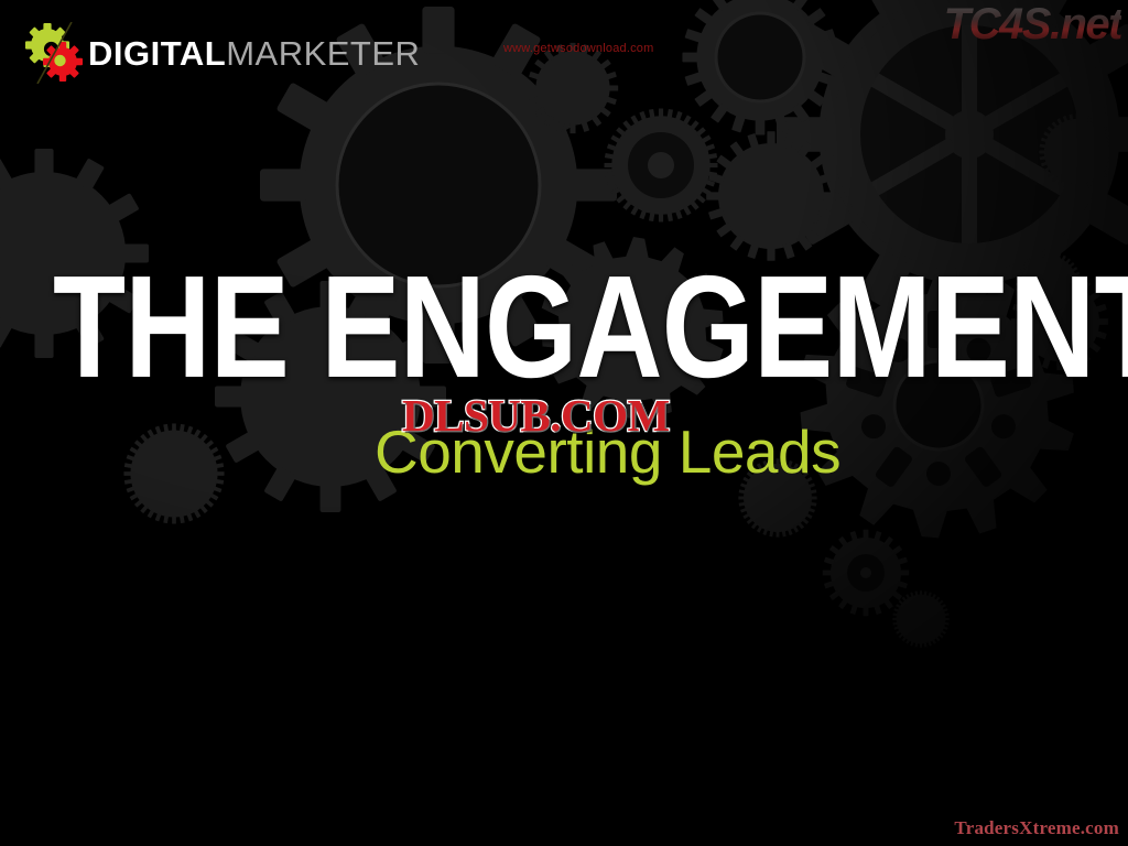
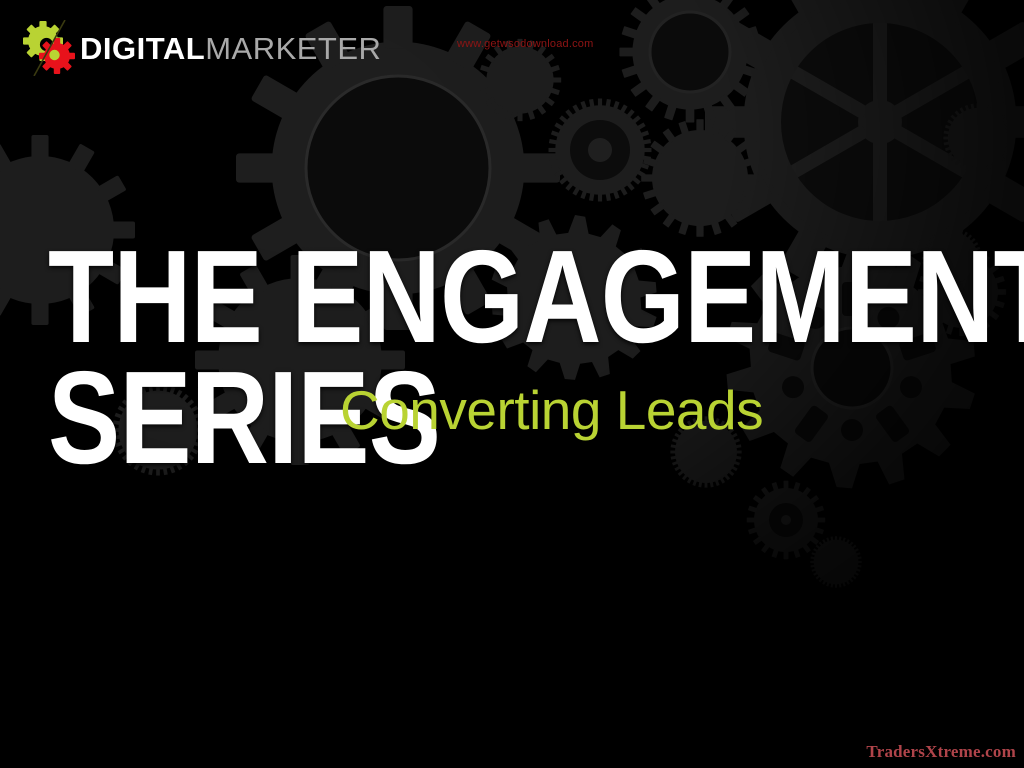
  DIGITALMARKETER
  THE ENGAGEMEN
+ SERIES
  Converting Leads
  www.getwsodownload.com
- TC4S.net
- DLSUB.COM
  TradersXtreme.com
